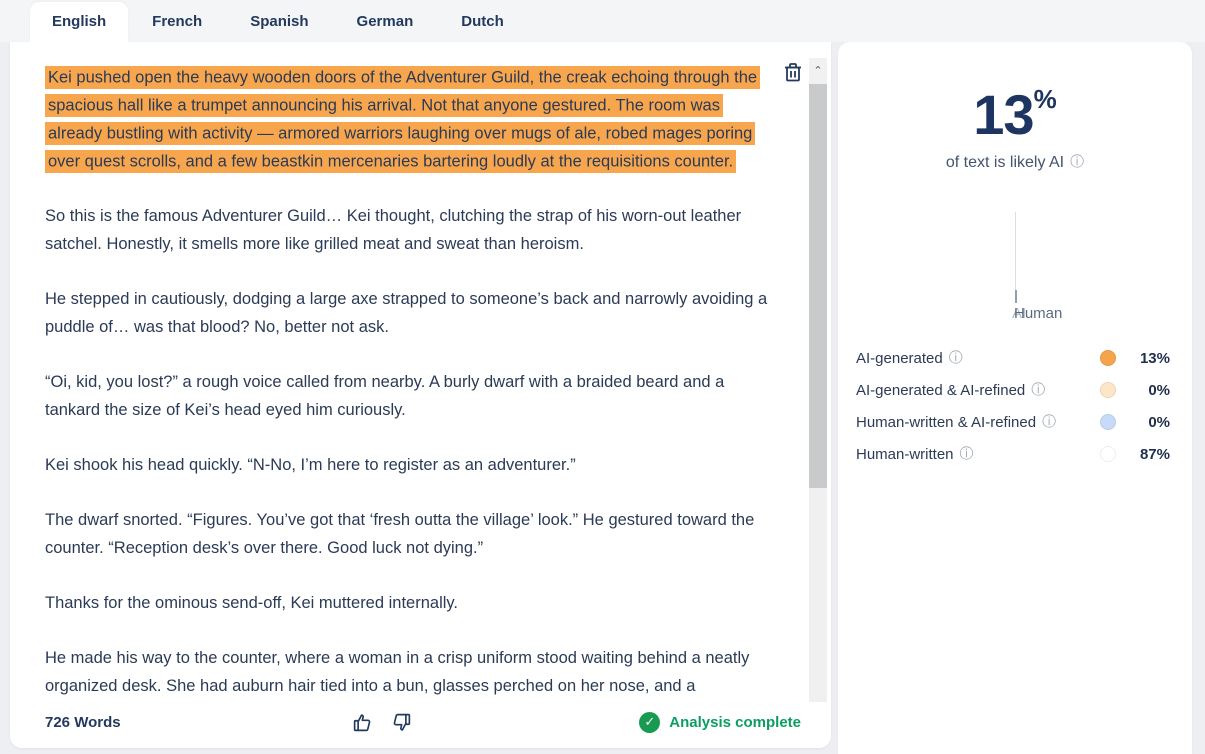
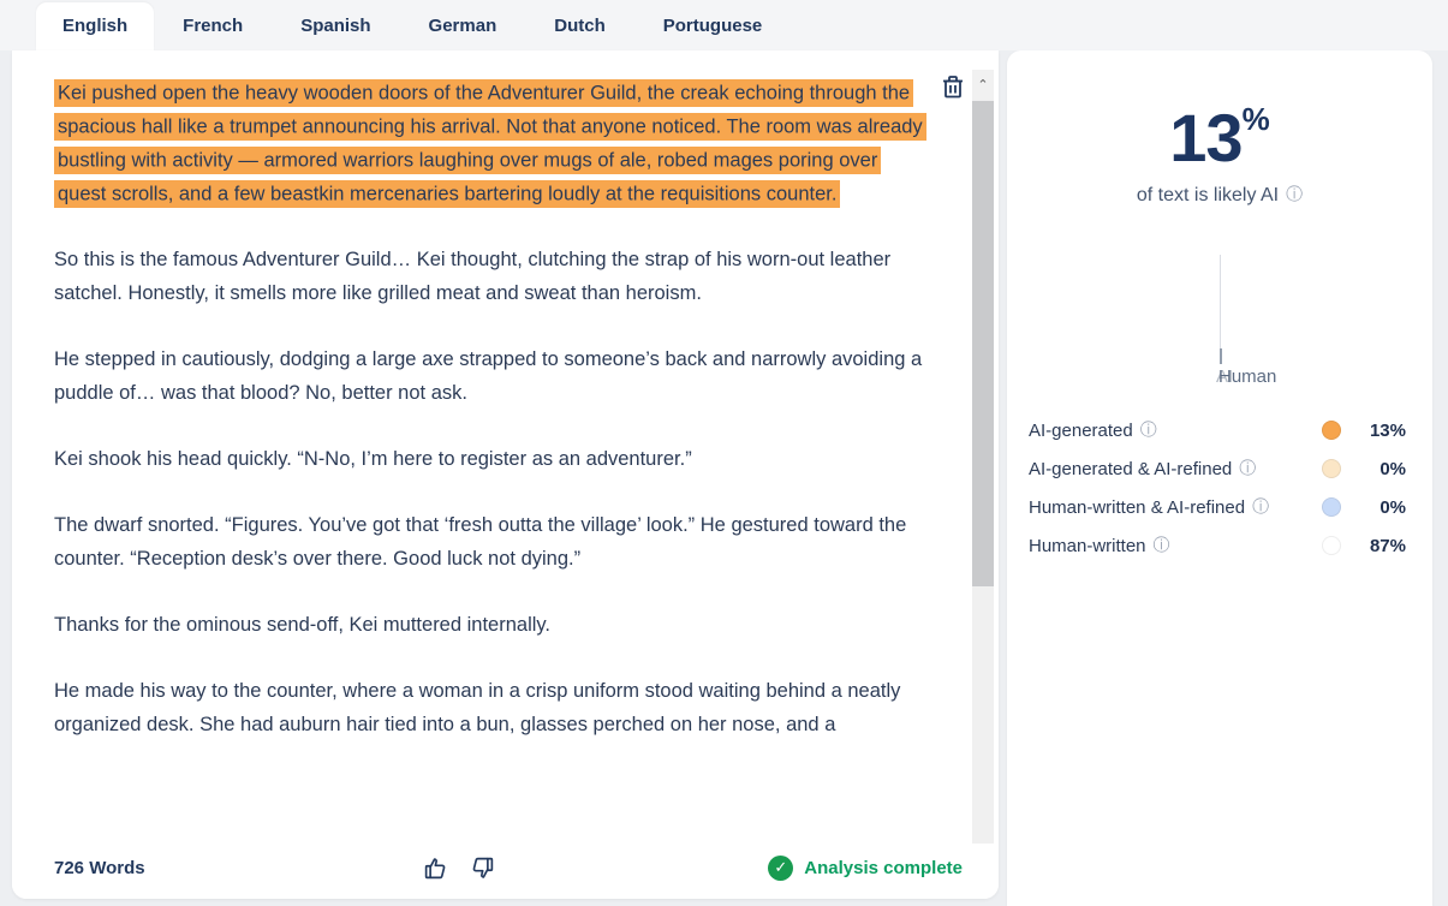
  English
  French
  Spanish
  German
  Dutch
+ Portuguese
- Kei pushed open the heavy wooden doors of the Adventurer Guild, the creak echoing through the spacious hall like a trumpet announcing his arrival. Not that anyone gestured. The room was already bustling with activity — armored warriors laughing over mugs of ale, robed mages poring over quest scrolls, and a few beastkin mercenaries bartering loudly at the requisitions counter.
+ Kei pushed open the heavy wooden doors of the Adventurer Guild, the creak echoing through the spacious hall like a trumpet announcing his arrival. Not that anyone noticed. The room was already bustling with activity — armored warriors laughing over mugs of ale, robed mages poring over quest scrolls, and a few beastkin mercenaries bartering loudly at the requisitions counter.
  So this is the famous Adventurer Guild… Kei thought, clutching the strap of his worn-out leather satchel. Honestly, it smells more like grilled meat and sweat than heroism.
  He stepped in cautiously, dodging a large axe strapped to someone’s back and narrowly avoiding a puddle of… was that blood? No, better not ask.
- “Oi, kid, you lost?” a rough voice called from nearby. A burly dwarf with a braided beard and a tankard the size of Kei’s head eyed him curiously.
  Kei shook his head quickly. “N-No, I’m here to register as an adventurer.”
  The dwarf snorted. “Figures. You’ve got that ‘fresh outta the village’ look.” He gestured toward the counter. “Reception desk’s over there. Good luck not dying.”
  Thanks for the ominous send-off, Kei muttered internally.
  He made his way to the counter, where a woman in a crisp uniform stood waiting behind a neatly organized desk. She had auburn hair tied into a bun, glasses perched on her nose, and a
  ⌃
  726 Words
  ✓
  Analysis complete
  13%
  of text is likely AI
  ⓘ
  AI
  Human
  AI-generated
  ⓘ
  13%
  AI-generated & AI-refined
  ⓘ
  0%
  Human-written & AI-refined
  ⓘ
  0%
  Human-written
  ⓘ
  87%
